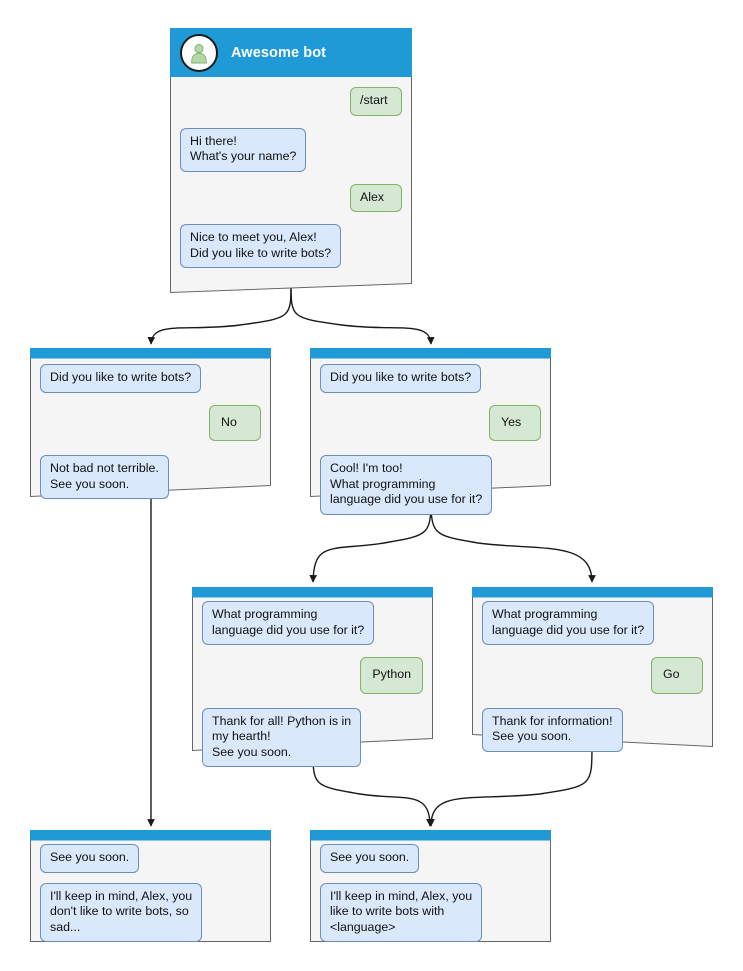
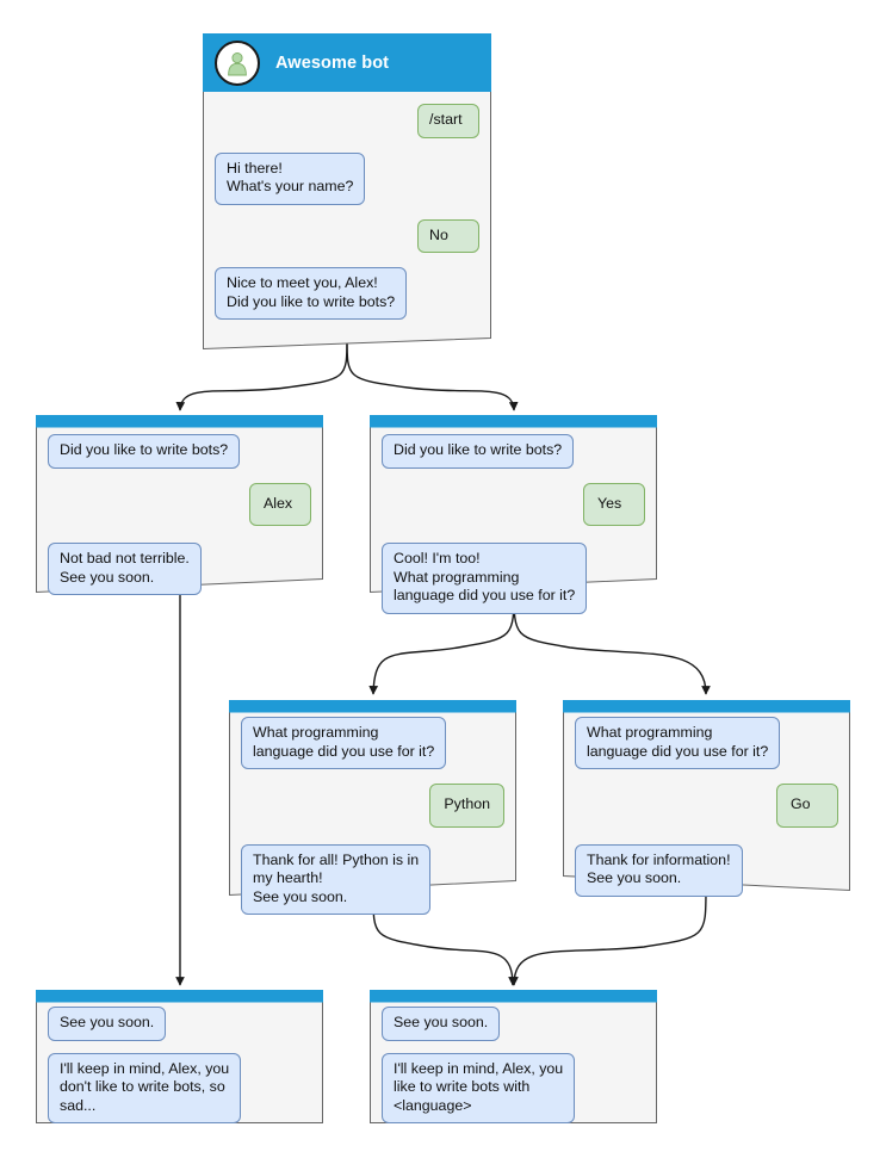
  Awesome bot
  /start
  Hi there!
  What's your name?
- Alex
+ No
  Nice to meet you, Alex!
  Did you like to write bots?
  Did you like to write bots?
- No
+ Alex
  Not bad not terrible.
  See you soon.
  Did you like to write bots?
  Yes
  Cool! I'm too!
  What programming
  language did you use for it?
  What programming
  language did you use for it?
  Python
  Thank for all! Python is in
  my hearth!
  See you soon.
  What programming
  language did you use for it?
  Go
  Thank for information!
  See you soon.
  See you soon.
  I'll keep in mind, Alex, you
  don't like to write bots, so
  sad...
  See you soon.
  I'll keep in mind, Alex, you
  like to write bots with
  <language>
